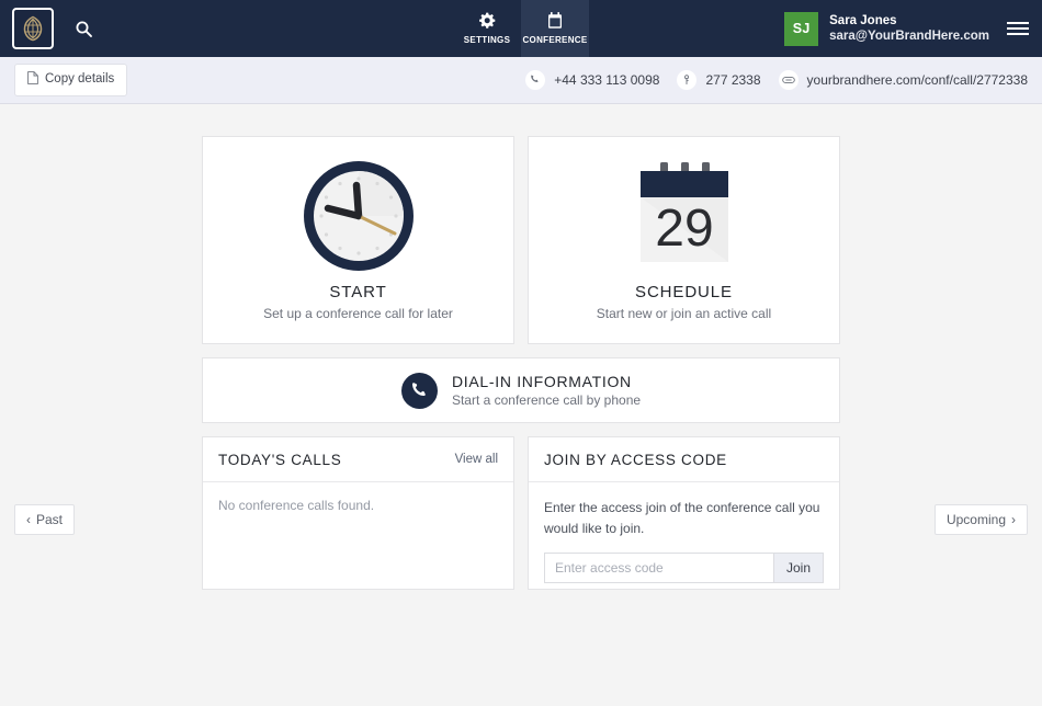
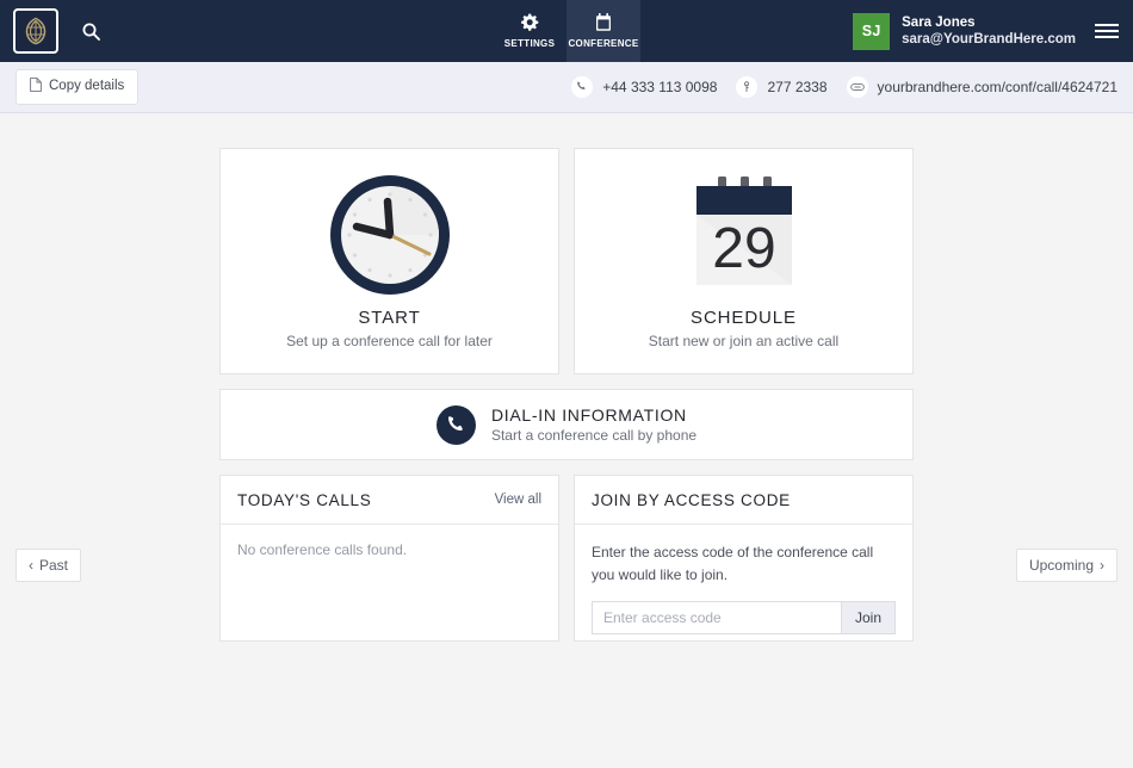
  SETTINGS
  CONFERENCE
  SJ
  Sara Jones
  sara@YourBrandHere.com
  Copy details
  +44 333 113 0098
  277 2338
- yourbrandhere.com/conf/call/2772338
+ yourbrandhere.com/conf/call/4624721
  ‹
  Past
  Upcoming
  ›
  START
  Set up a conference call for later
  29
  SCHEDULE
  Start new or join an active call
  DIAL-IN INFORMATION
  Start a conference call by phone
  TODAY'S CALLS
  View all
  No conference calls found.
  JOIN BY ACCESS CODE
- Enter the access join of the conference call you would like to join.
+ Enter the access code of the conference call you would like to join.
  Enter access code
  Join
